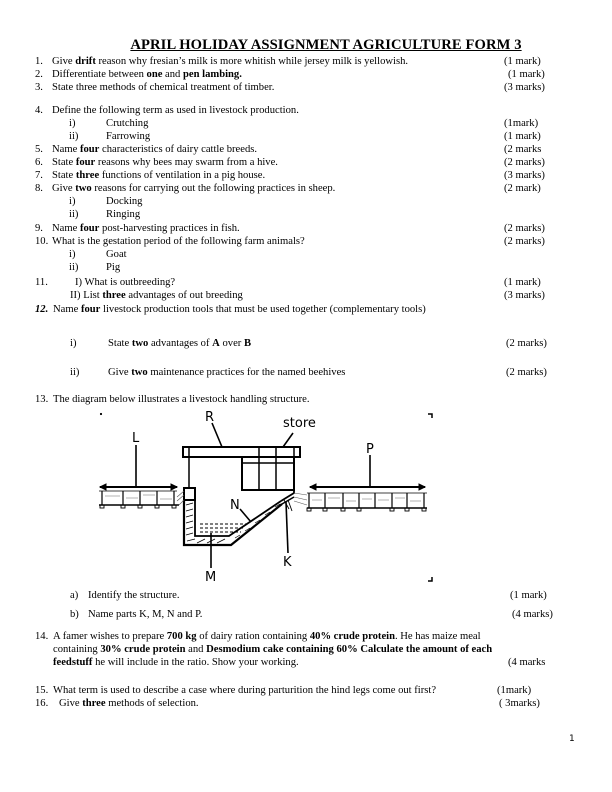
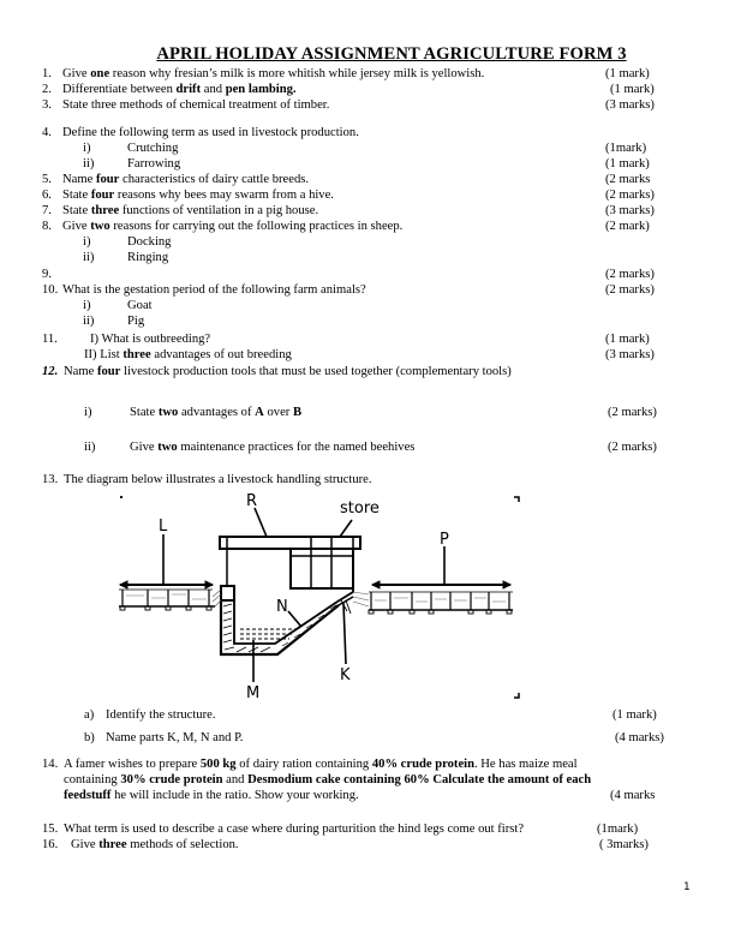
  APRIL HOLIDAY ASSIGNMENT AGRICULTURE FORM 3
  1.
- Give drift reason why fresian’s milk is more whitish while jersey milk is yellowish.
+ Give one reason why fresian’s milk is more whitish while jersey milk is yellowish.
  (1 mark)
  2.
- Differentiate between one and pen lambing.
+ Differentiate between drift and pen lambing.
  (1 mark)
  3.
  State three methods of chemical treatment of timber.
  (3 marks)
  4.
  Define the following term as used in livestock production.
  i)
  Crutching
  (1mark)
  ii)
  Farrowing
  (1 mark)
  5.
  Name four characteristics of dairy cattle breeds.
  (2 marks
  6.
  State four reasons why bees may swarm from a hive.
  (2 marks)
  7.
  State three functions of ventilation in a pig house.
  (3 marks)
  8.
  Give two reasons for carrying out the following practices in sheep.
  (2 mark)
  i)
  Docking
  ii)
  Ringing
  9.
- Name four post-harvesting practices in fish.
  (2 marks)
  10.
  What is the gestation period of the following farm animals?
  (2 marks)
  i)
  Goat
  ii)
  Pig
  11.
  I) What is outbreeding?
  (1 mark)
  II) List three advantages of out breeding
  (3 marks)
  12.
  Name four livestock production tools that must be used together (complementary tools)
  i)
  State two advantages of A over B
  (2 marks)
  ii)
  Give two maintenance practices for the named beehives
  (2 marks)
  13.
  The diagram below illustrates a livestock handling structure.
  R
  store
  L
  P
  N
  K
  M
  a)
  Identify the structure.
  (1 mark)
  b)
  Name parts K, M, N and P.
  (4 marks)
  14.
- A famer wishes to prepare 700 kg of dairy ration containing 40% crude protein. He has maize meal
+ A famer wishes to prepare 500 kg of dairy ration containing 40% crude protein. He has maize meal
  containing 30% crude protein and Desmodium cake containing 60% Calculate the amount of each
  feedstuff he will include in the ratio. Show your working.
  (4 marks
  15.
  What term is used to describe a case where during parturition the hind legs come out first?
  (1mark)
  16.
  Give three methods of selection.
  ( 3marks)
  1
